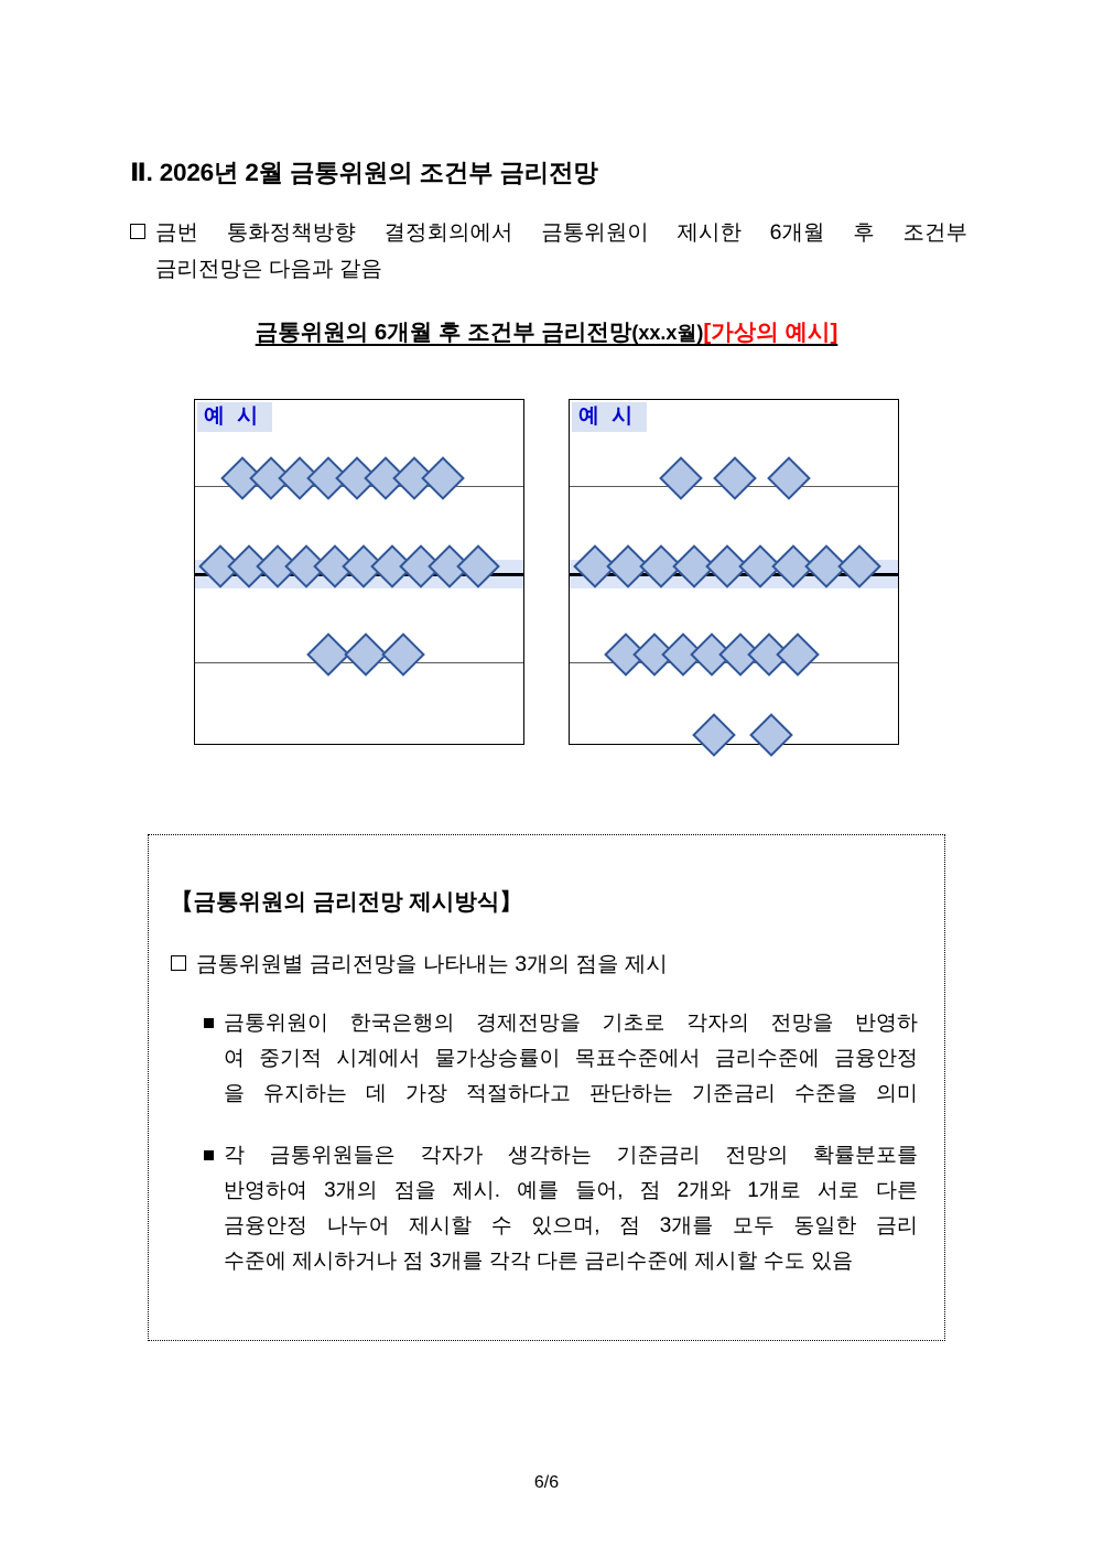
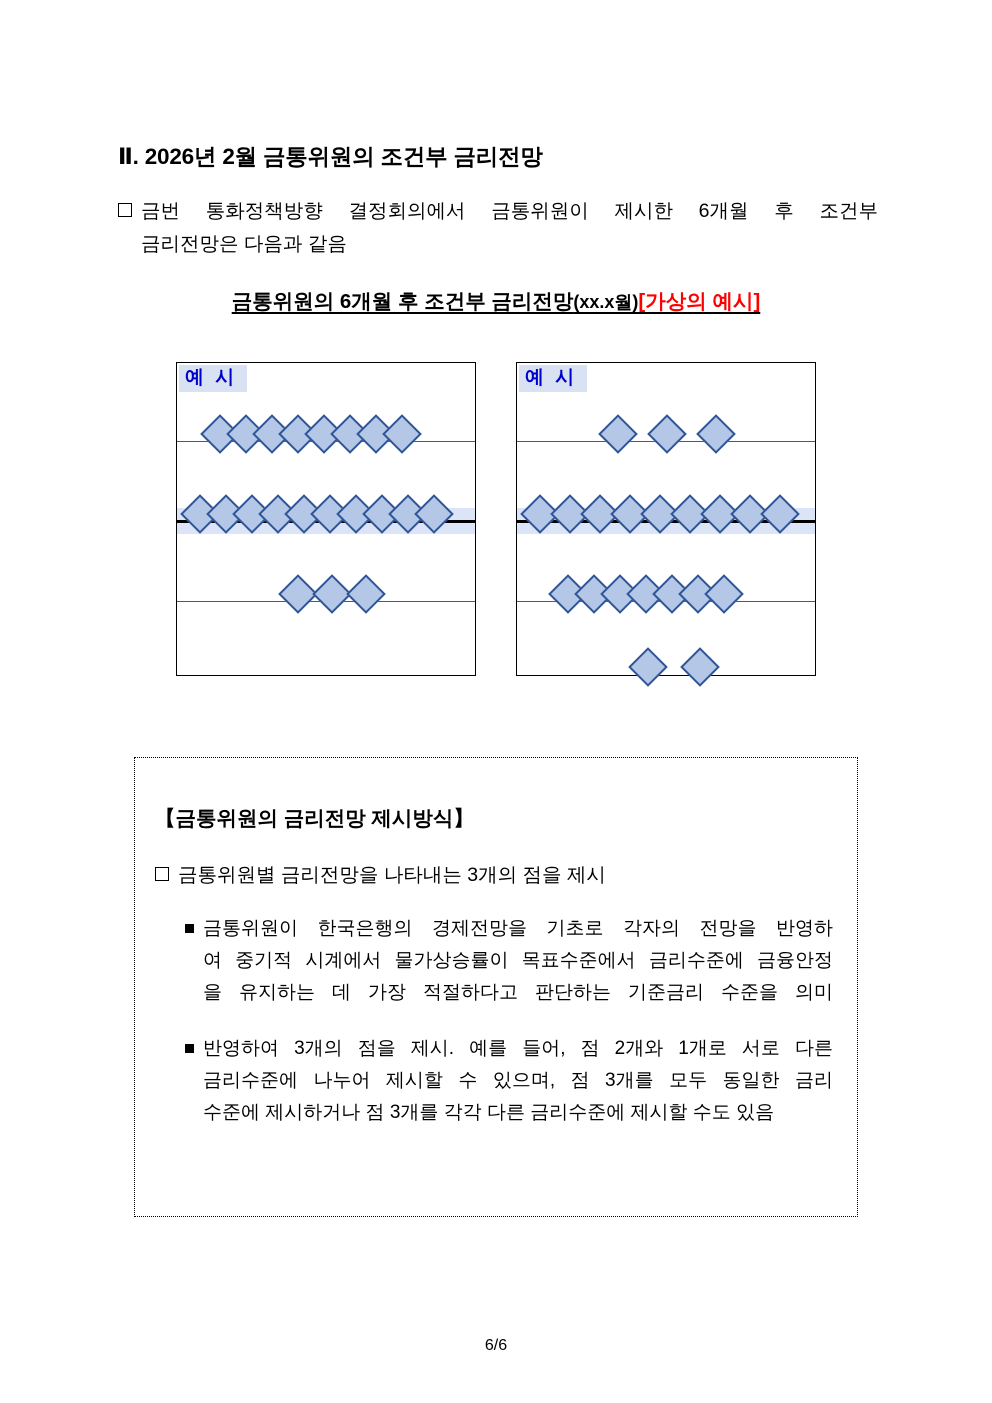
  Ⅱ. 2026년 2월 금통위원의 조건부 금리전망
  금번 통화정책방향 결정회의에서 금통위원이 제시한 6개월 후 조건부
  금리전망은 다음과 같음
  금통위원의 6개월 후 조건부 금리전망(xx.x월)[가상의 예시]
  예 시
  예 시
  【금통위원의 금리전망 제시방식】
  금통위원별 금리전망을 나타내는 3개의 점을 제시
  금통위원이 한국은행의 경제전망을 기초로 각자의 전망을 반영하
  여 중기적 시계에서 물가상승률이 목표수준에서 금리수준에 금융안정
  을 유지하는 데 가장 적절하다고 판단하는 기준금리 수준을 의미
- 각 금통위원들은 각자가 생각하는 기준금리 전망의 확률분포를
  반영하여 3개의 점을 제시. 예를 들어, 점 2개와 1개로 서로 다른
- 금융안정 나누어 제시할 수 있으며, 점 3개를 모두 동일한 금리
+ 금리수준에 나누어 제시할 수 있으며, 점 3개를 모두 동일한 금리
  수준에 제시하거나 점 3개를 각각 다른 금리수준에 제시할 수도 있음
  6/6
